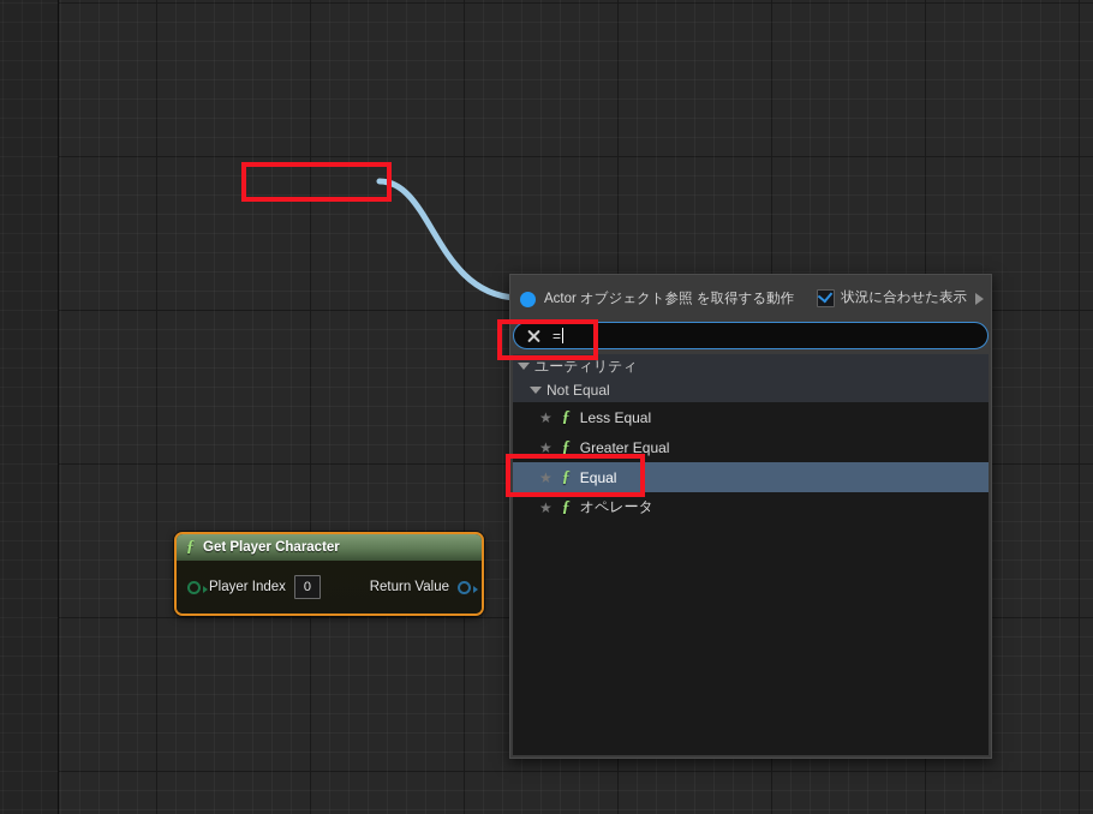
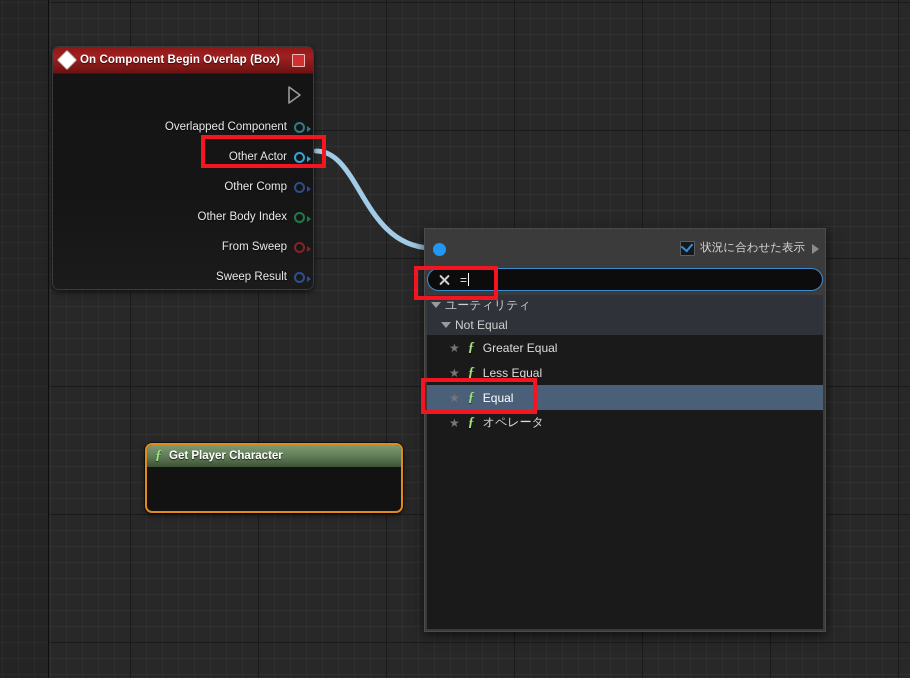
+ On Component Begin Overlap (Box)
+ Overlapped Component
+ Other Actor
+ Other Comp
+ Other Body Index
+ From Sweep
+ Sweep Result
  ƒ
  Get Player Character
- Player Index
- 0
- Return Value
- Actor オブジェクト参照 を取得する動作
  状況に合わせた表示
  =
  ユーティリティ
  Not Equal
  ★
  ƒ
- Less Equal
+ Greater Equal
  ★
  ƒ
- Greater Equal
+ Less Equal
  ★
  ƒ
  Equal
  ★
  ƒ
  オペレータ
